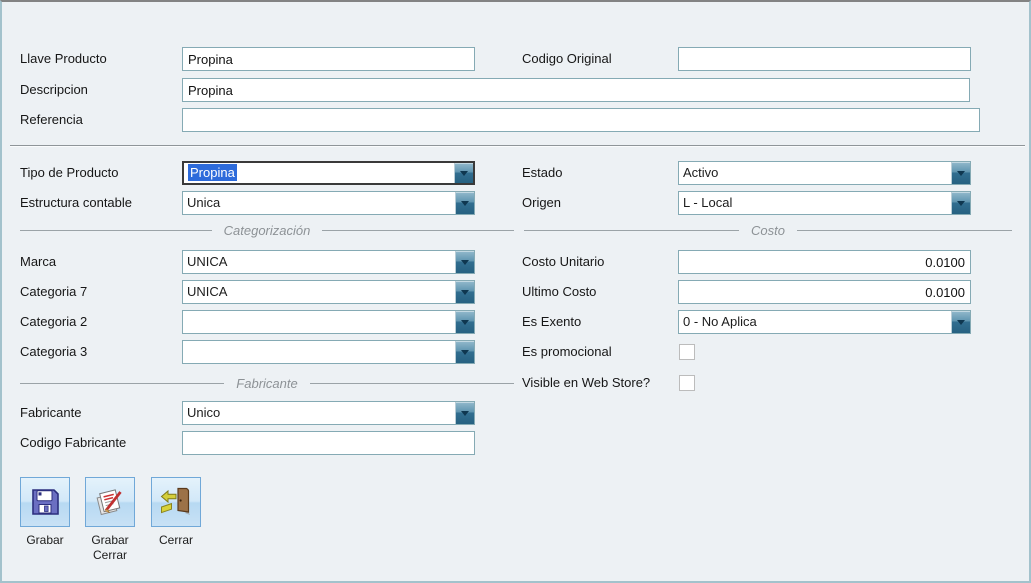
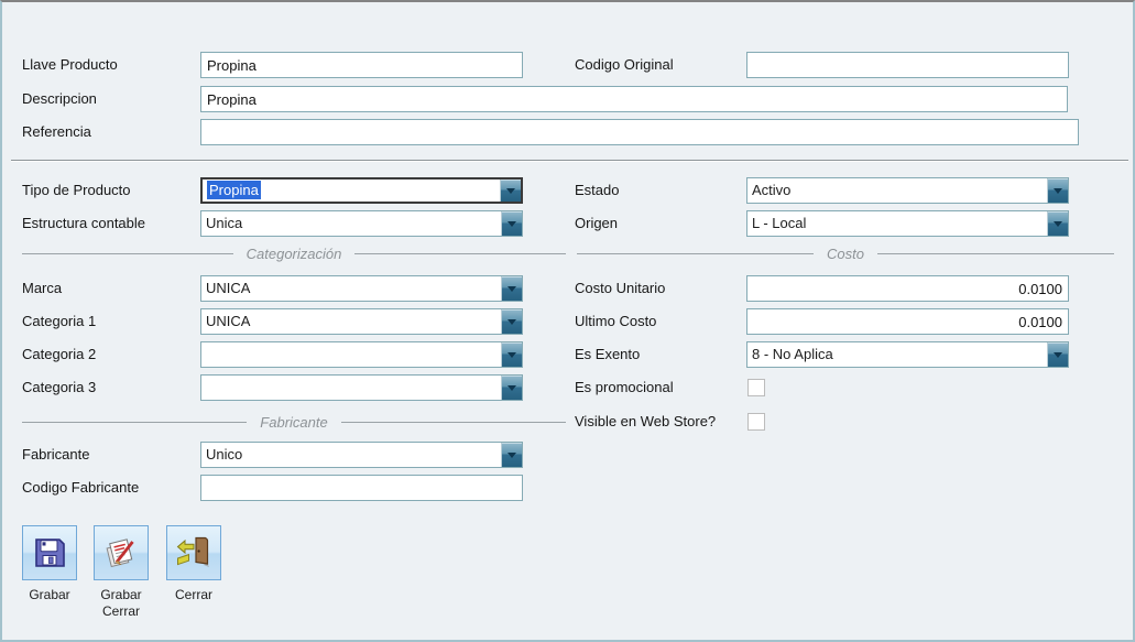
  Llave Producto
  Propina
  Codigo Original
  Descripcion
  Propina
  Referencia
  Tipo de Producto
  Propina
  Estado
  Activo
  Estructura contable
  Unica
  Origen
  L - Local
  Categorización
  Costo
  Marca
  UNICA
  Costo Unitario
  0.0100
- Categoria 7
+ Categoria 1
  UNICA
  Ultimo Costo
  0.0100
  Categoria 2
  Es Exento
- 0 - No Aplica
+ 8 - No Aplica
  Categoria 3
  Es promocional
  Visible en Web Store?
  Fabricante
  Fabricante
  Unico
  Codigo Fabricante
  Grabar
  Grabar
  Cerrar
  Cerrar
